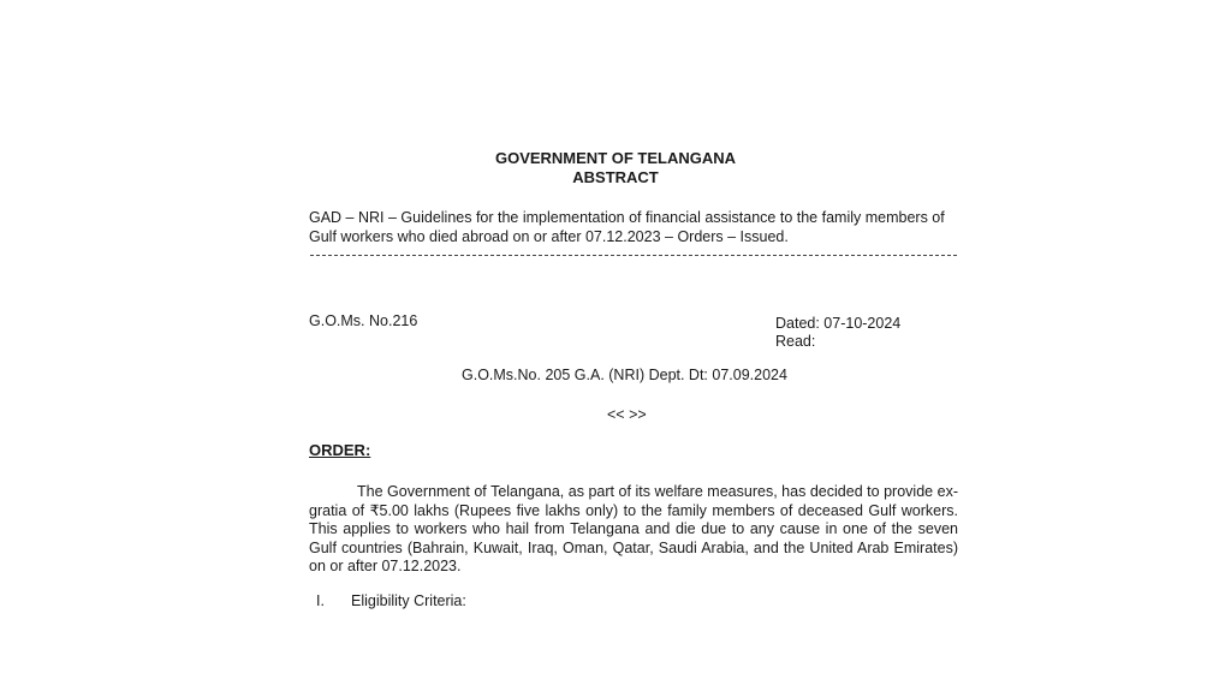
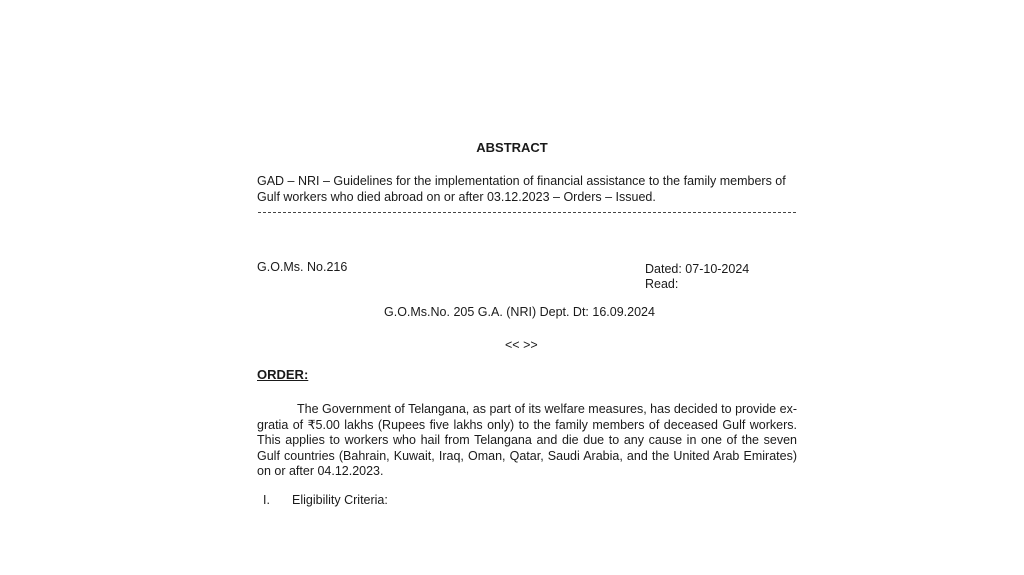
- GOVERNMENT OF TELANGANA
  ABSTRACT
  GAD – NRI – Guidelines for the implementation of financial assistance to the family members of
- Gulf workers who died abroad on or after 07.12.2023 – Orders – Issued.
+ Gulf workers who died abroad on or after 03.12.2023 – Orders – Issued.
  G.O.Ms. No.216
  Dated: 07-10-2024
  Read:
- G.O.Ms.No. 205 G.A. (NRI) Dept. Dt: 07.09.2024
+ G.O.Ms.No. 205 G.A. (NRI) Dept. Dt: 16.09.2024
  << >>
  ORDER:
- The Government of Telangana, as part of its welfare measures, has decided to provide ex-gratia of ₹5.00 lakhs (Rupees five lakhs only) to the family members of deceased Gulf workers. This applies to workers who hail from Telangana and die due to any cause in one of the seven Gulf countries (Bahrain, Kuwait, Iraq, Oman, Qatar, Saudi Arabia, and the United Arab Emirates) on or after 07.12.2023.
+ The Government of Telangana, as part of its welfare measures, has decided to provide ex-gratia of ₹5.00 lakhs (Rupees five lakhs only) to the family members of deceased Gulf workers. This applies to workers who hail from Telangana and die due to any cause in one of the seven Gulf countries (Bahrain, Kuwait, Iraq, Oman, Qatar, Saudi Arabia, and the United Arab Emirates) on or after 04.12.2023.
  I.
  Eligibility Criteria:
